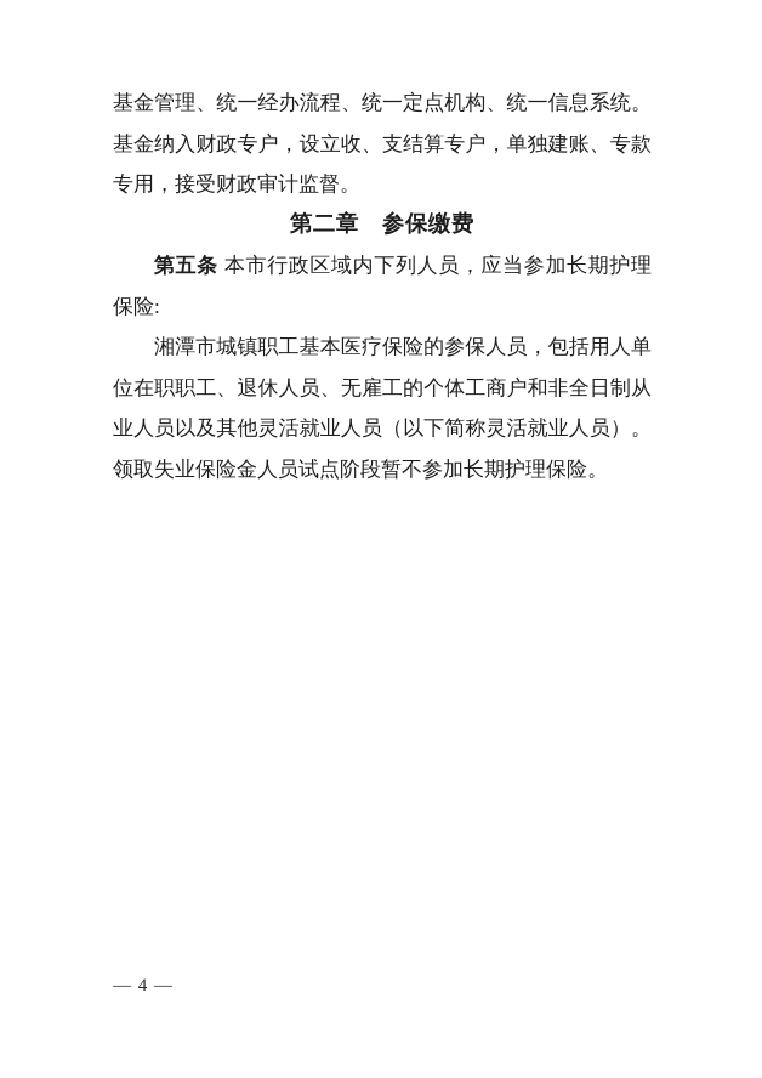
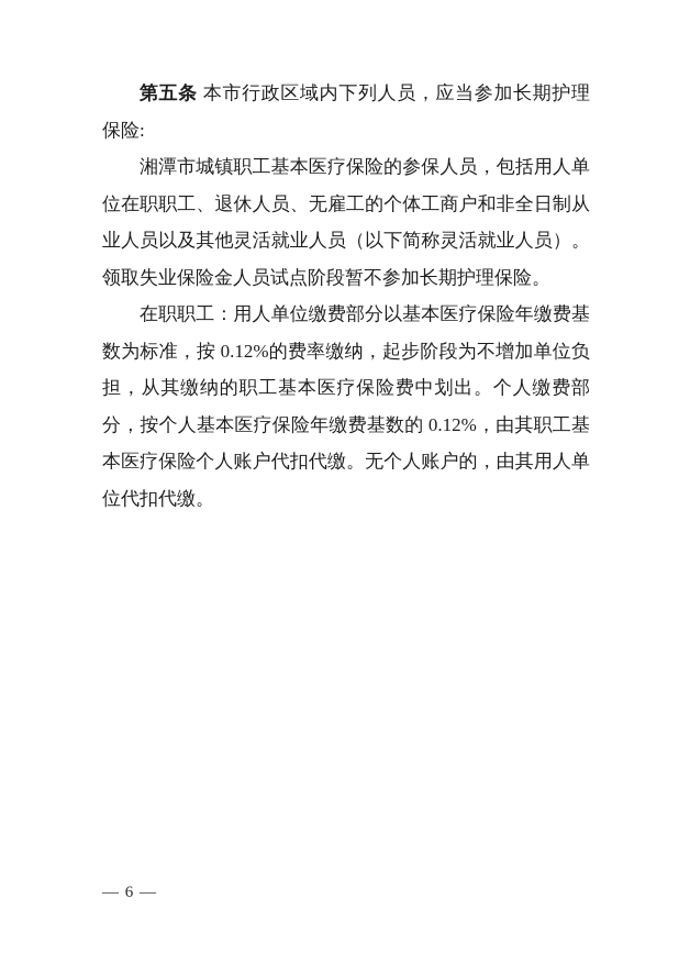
- 基金管理、统一经办流程、统一定点机构、统一信息系统。基金纳入财政专户，设立收、支结算专户，单独建账、专款专用，接受财政审计监督。
- 第二章 参保缴费
  第五条 本市行政区域内下列人员，应当参加长期护理保险:
  湘潭市城镇职工基本医疗保险的参保人员，包括用人单位在职职工、退休人员、无雇工的个体工商户和非全日制从业人员以及其他灵活就业人员（以下简称灵活就业人员）。领取失业保险金人员试点阶段暂不参加长期护理保险。
+ 在职职工：用人单位缴费部分以基本医疗保险年缴费基数为标准，按 0.12%的费率缴纳，起步阶段为不增加单位负担，从其缴纳的职工基本医疗保险费中划出。个人缴费部分，按个人基本医疗保险年缴费基数的 0.12%，由其职工基本医疗保险个人账户代扣代缴。无个人账户的，由其用人单位代扣代缴。
- — 4 —
+ — 6 —
